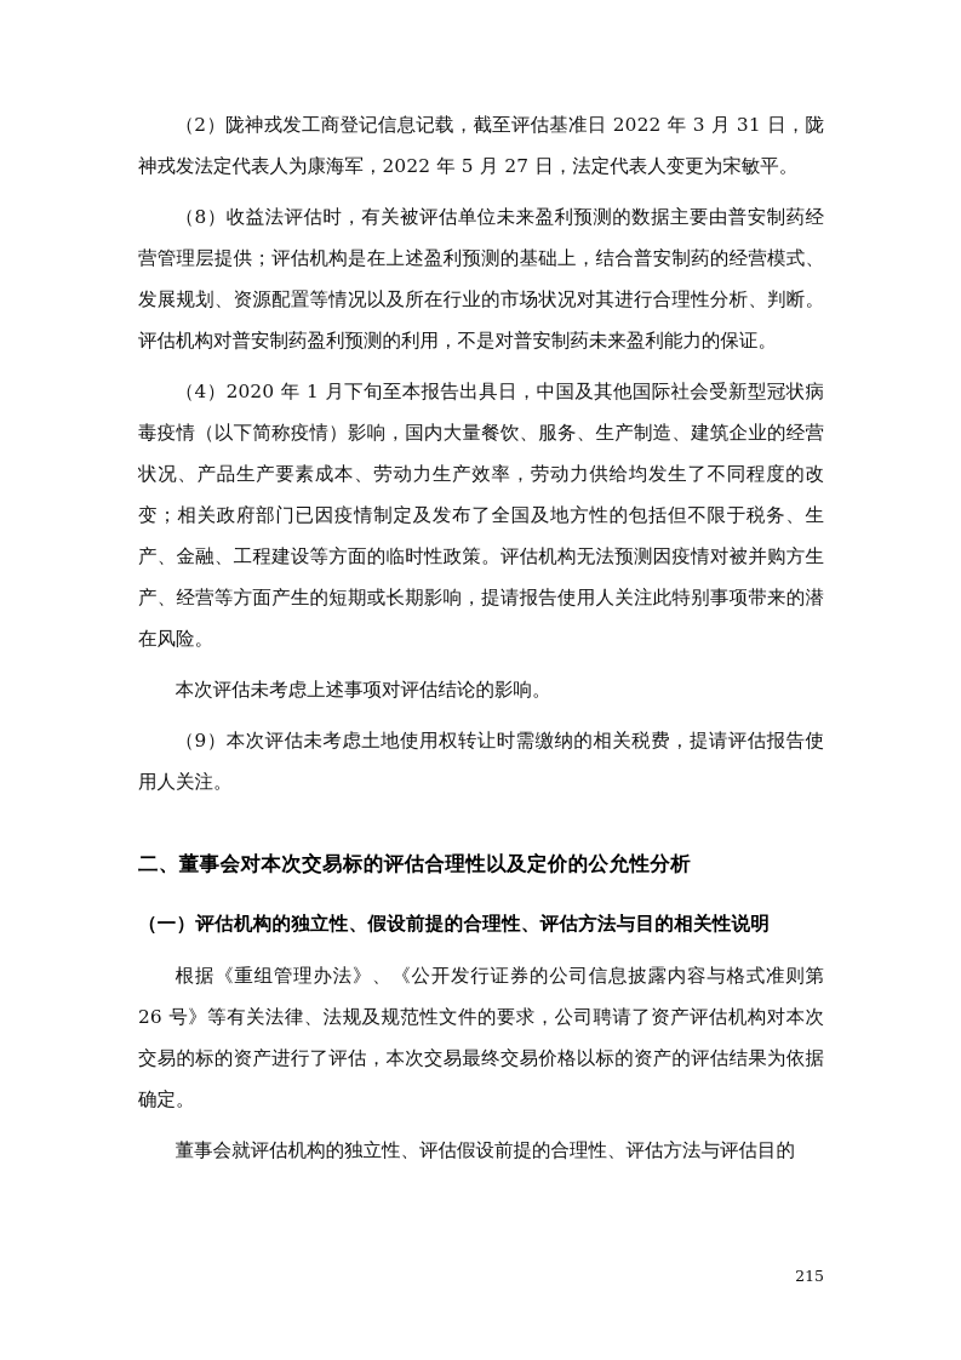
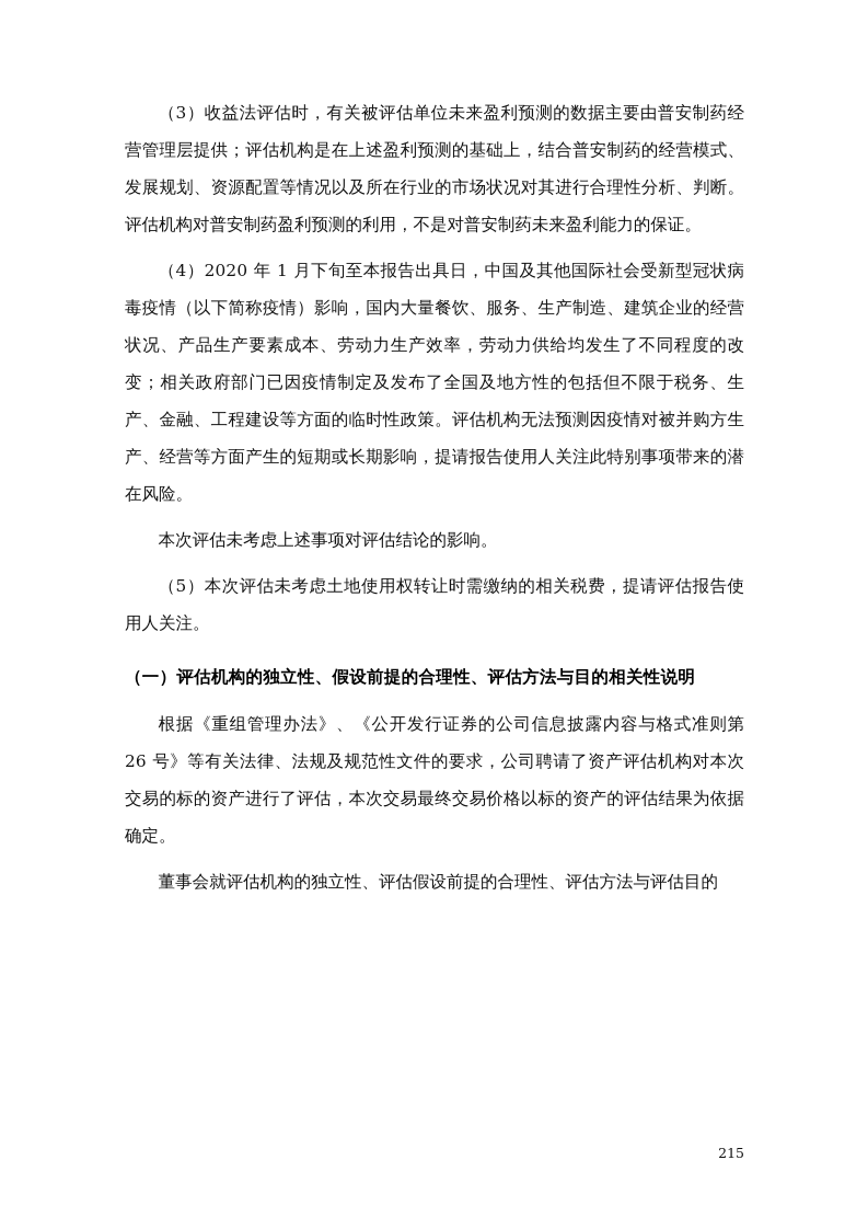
- （2）陇神戎发工商登记信息记载，截至评估基准日 2022 年 3 月 31 日，陇神戎发法定代表人为康海军，2022 年 5 月 27 日，法定代表人变更为宋敏平。
- （8）收益法评估时，有关被评估单位未来盈利预测的数据主要由普安制药经营管理层提供；评估机构是在上述盈利预测的基础上，结合普安制药的经营模式、发展规划、资源配置等情况以及所在行业的市场状况对其进行合理性分析、判断。评估机构对普安制药盈利预测的利用，不是对普安制药未来盈利能力的保证。
+ （3）收益法评估时，有关被评估单位未来盈利预测的数据主要由普安制药经营管理层提供；评估机构是在上述盈利预测的基础上，结合普安制药的经营模式、发展规划、资源配置等情况以及所在行业的市场状况对其进行合理性分析、判断。评估机构对普安制药盈利预测的利用，不是对普安制药未来盈利能力的保证。
  （4）2020 年 1 月下旬至本报告出具日，中国及其他国际社会受新型冠状病毒疫情（以下简称疫情）影响，国内大量餐饮、服务、生产制造、建筑企业的经营状况、产品生产要素成本、劳动力生产效率，劳动力供给均发生了不同程度的改变；相关政府部门已因疫情制定及发布了全国及地方性的包括但不限于税务、生产、金融、工程建设等方面的临时性政策。评估机构无法预测因疫情对被并购方生产、经营等方面产生的短期或长期影响，提请报告使用人关注此特别事项带来的潜在风险。
  本次评估未考虑上述事项对评估结论的影响。
- （9）本次评估未考虑土地使用权转让时需缴纳的相关税费，提请评估报告使用人关注。
+ （5）本次评估未考虑土地使用权转让时需缴纳的相关税费，提请评估报告使用人关注。
- 二、董事会对本次交易标的评估合理性以及定价的公允性分析
  （一）评估机构的独立性、假设前提的合理性、评估方法与目的相关性说明
  根据《重组管理办法》、《公开发行证券的公司信息披露内容与格式准则第 26 号》等有关法律、法规及规范性文件的要求，公司聘请了资产评估机构对本次交易的标的资产进行了评估，本次交易最终交易价格以标的资产的评估结果为依据确定。
  董事会就评估机构的独立性、评估假设前提的合理性、评估方法与评估目的
  215
